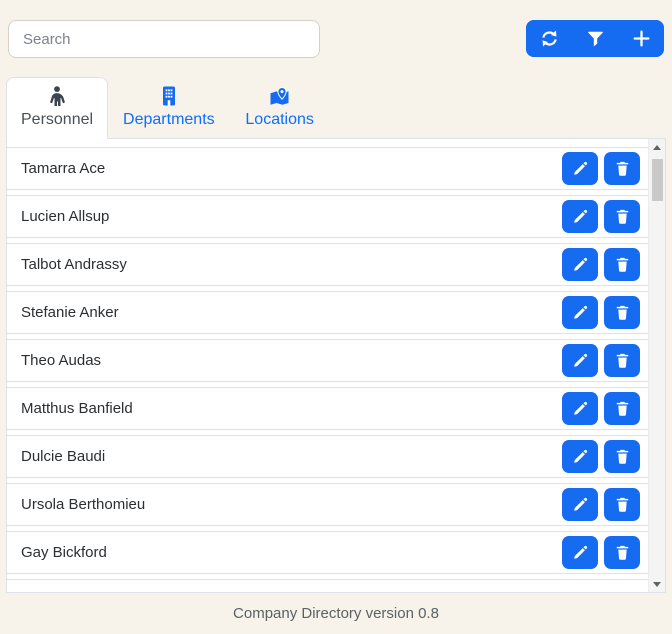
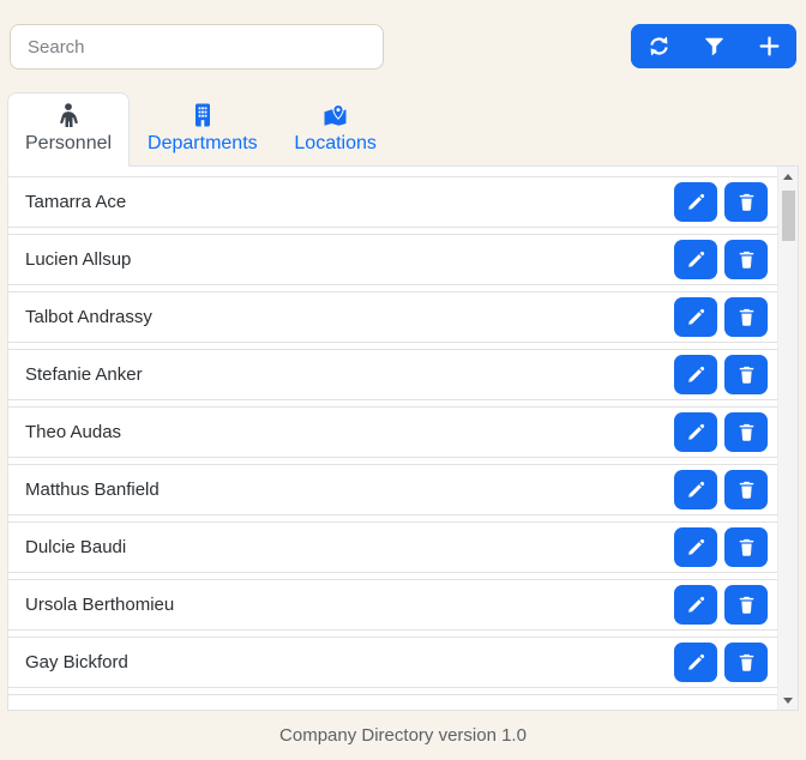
  Search
  Personnel
  Departments
  Locations
  Tamarra Ace
  Lucien Allsup
  Talbot Andrassy
  Stefanie Anker
  Theo Audas
  Matthus Banfield
  Dulcie Baudi
  Ursola Berthomieu
  Gay Bickford
- Company Directory version 0.8
+ Company Directory version 1.0
